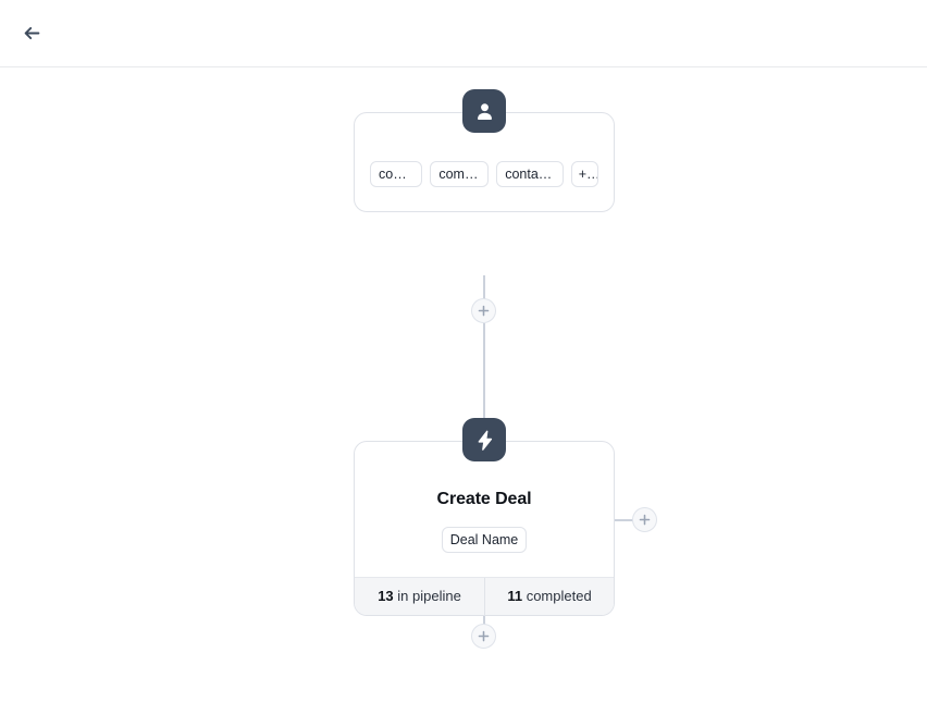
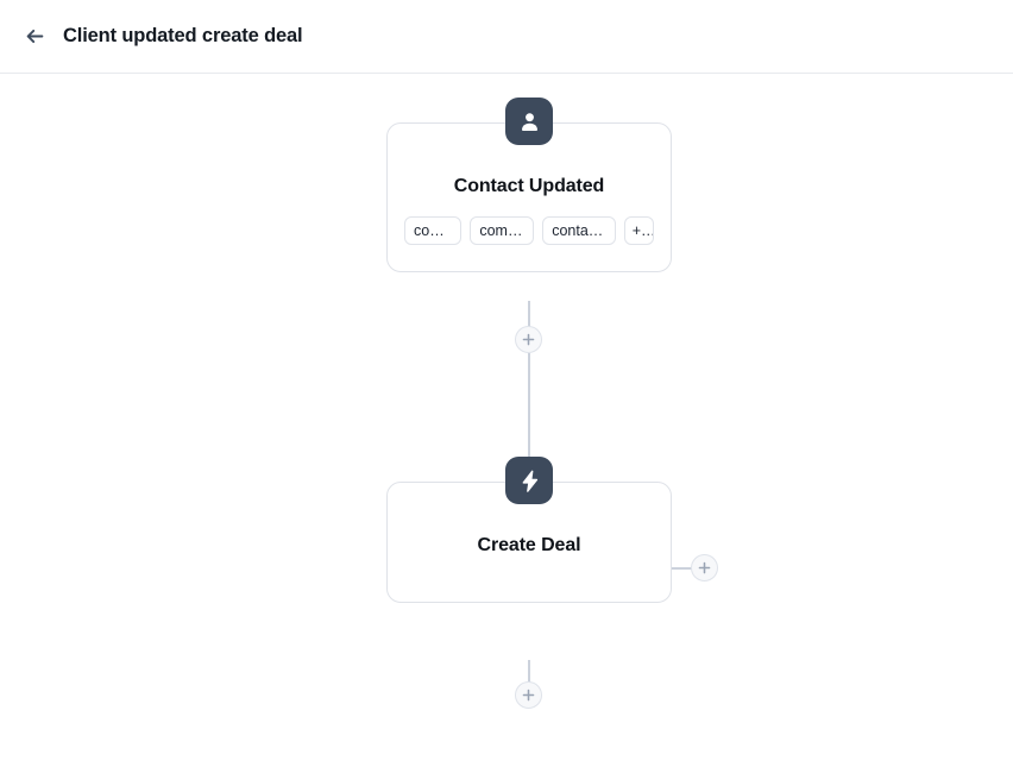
+ Client updated create deal
+ Contact Updated
  conta...
  compa..
  contact_..
  +1
  Create Deal
- Deal Name
- 13 in pipeline
- 11 completed
